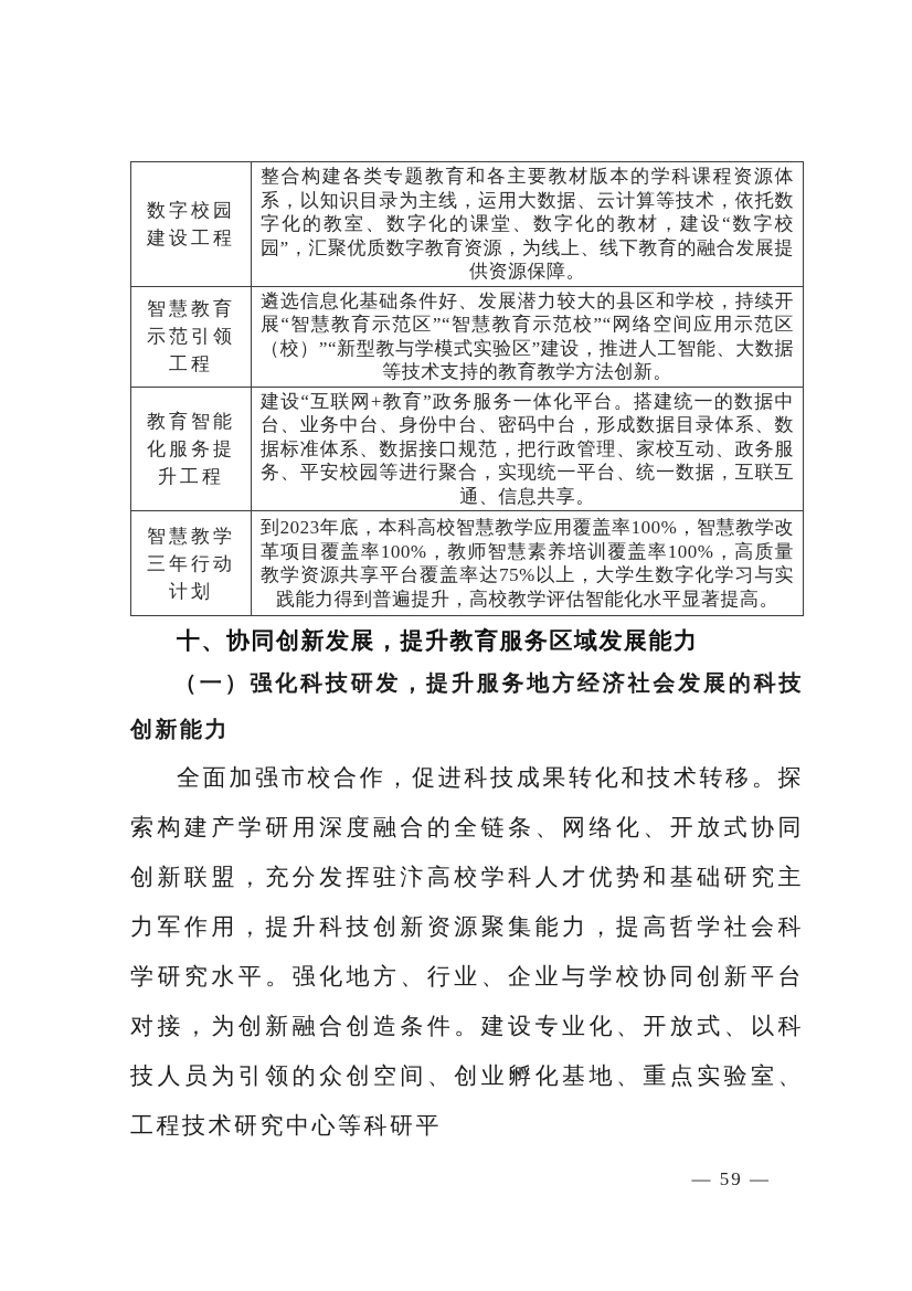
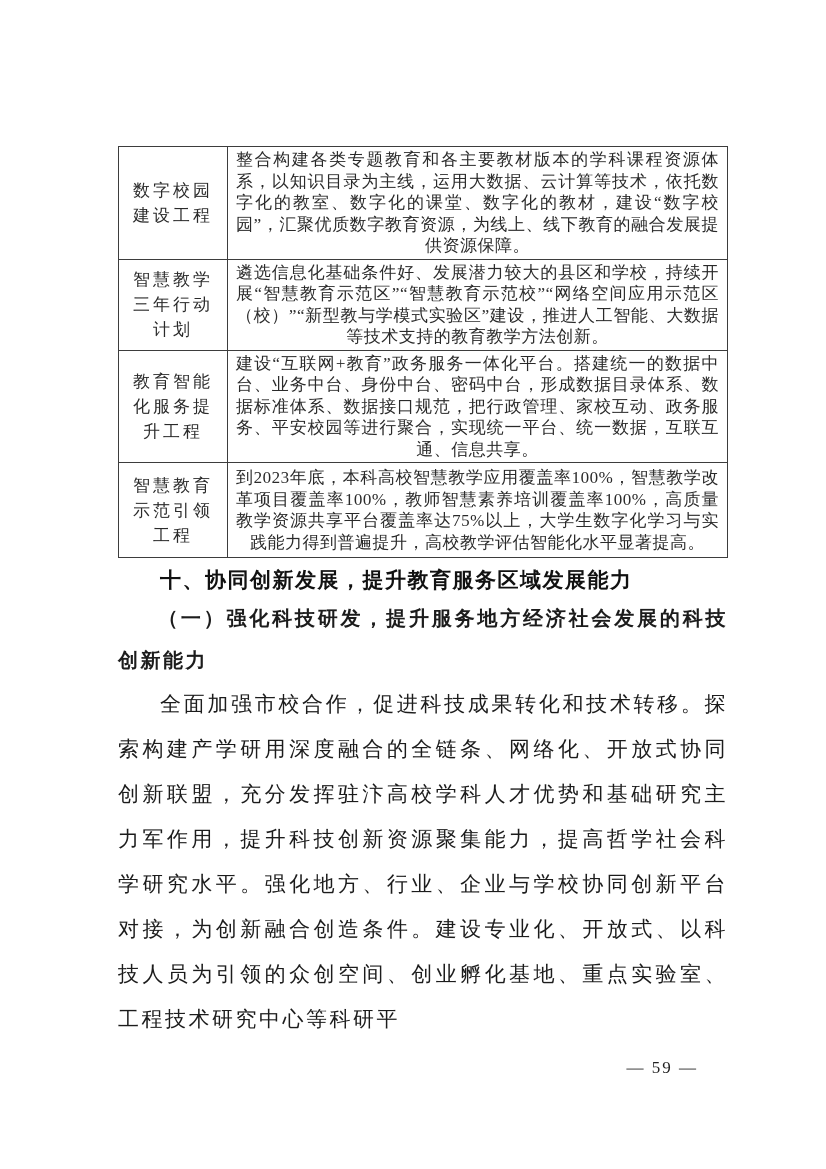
  数字校园建设工程	整合构建各类专题教育和各主要教材版本的学科课程资源体系，以知识目录为主线，运用大数据、云计算等技术，依托数字化的教室、数字化的课堂、数字化的教材，建设“数字校园”，汇聚优质数字教育资源，为线上、线下教育的融合发展提供资源保障。
- 智慧教育示范引领工程	遴选信息化基础条件好、发展潜力较大的县区和学校，持续开展“智慧教育示范区”“智慧教育示范校”“网络空间应用示范区（校）”“新型教与学模式实验区”建设，推进人工智能、大数据等技术支持的教育教学方法创新。
+ 智慧教学三年行动计划	遴选信息化基础条件好、发展潜力较大的县区和学校，持续开展“智慧教育示范区”“智慧教育示范校”“网络空间应用示范区（校）”“新型教与学模式实验区”建设，推进人工智能、大数据等技术支持的教育教学方法创新。
  教育智能化服务提升工程	建设“互联网+教育”政务服务一体化平台。搭建统一的数据中台、业务中台、身份中台、密码中台，形成数据目录体系、数据标准体系、数据接口规范，把行政管理、家校互动、政务服务、平安校园等进行聚合，实现统一平台、统一数据，互联互通、信息共享。
- 智慧教学三年行动计划	到2023年底，本科高校智慧教学应用覆盖率100%，智慧教学改革项目覆盖率100%，教师智慧素养培训覆盖率100%，高质量教学资源共享平台覆盖率达75%以上，大学生数字化学习与实践能力得到普遍提升，高校教学评估智能化水平显著提高。
+ 智慧教育示范引领工程	到2023年底，本科高校智慧教学应用覆盖率100%，智慧教学改革项目覆盖率100%，教师智慧素养培训覆盖率100%，高质量教学资源共享平台覆盖率达75%以上，大学生数字化学习与实践能力得到普遍提升，高校教学评估智能化水平显著提高。
  十、协同创新发展，提升教育服务区域发展能力
  （一）强化科技研发，提升服务地方经济社会发展的科技创新能力
  全面加强市校合作，促进科技成果转化和技术转移。探索构建产学研用深度融合的全链条、网络化、开放式协同创新联盟，充分发挥驻汴高校学科人才优势和基础研究主力军作用，提升科技创新资源聚集能力，提高哲学社会科学研究水平。强化地方、行业、企业与学校协同创新平台对接，为创新融合创造条件。建设专业化、开放式、以科技人员为引领的众创空间、创业孵化基地、重点实验室、工程技术研究中心等科研平
  — 59 —
